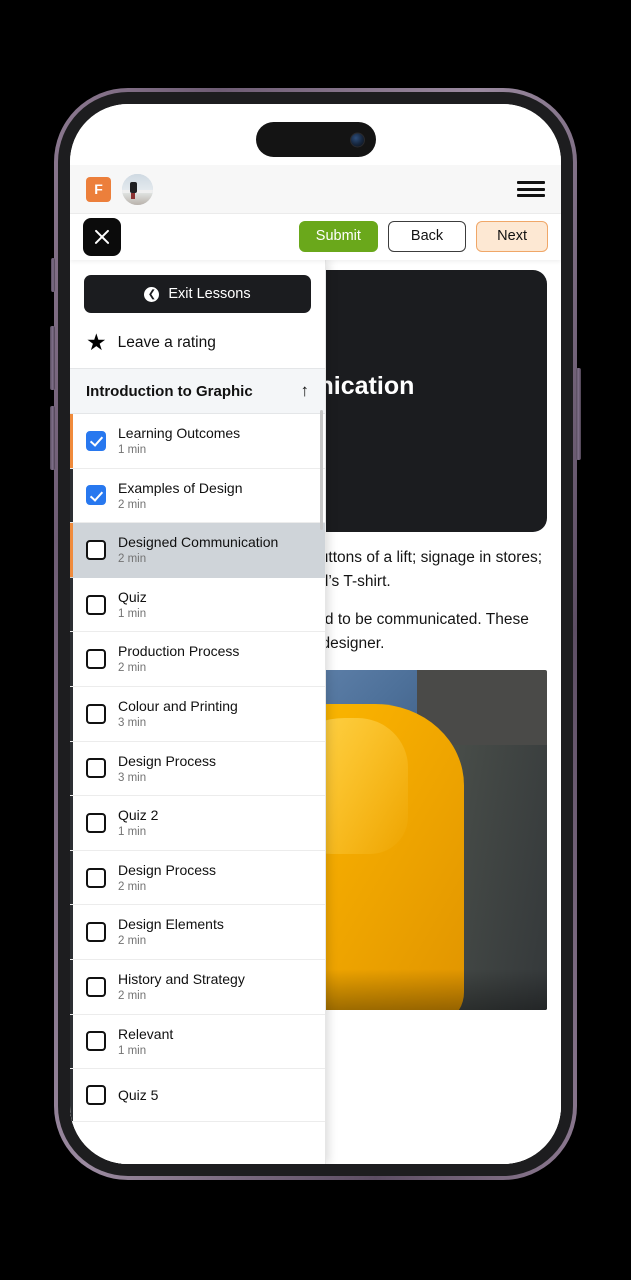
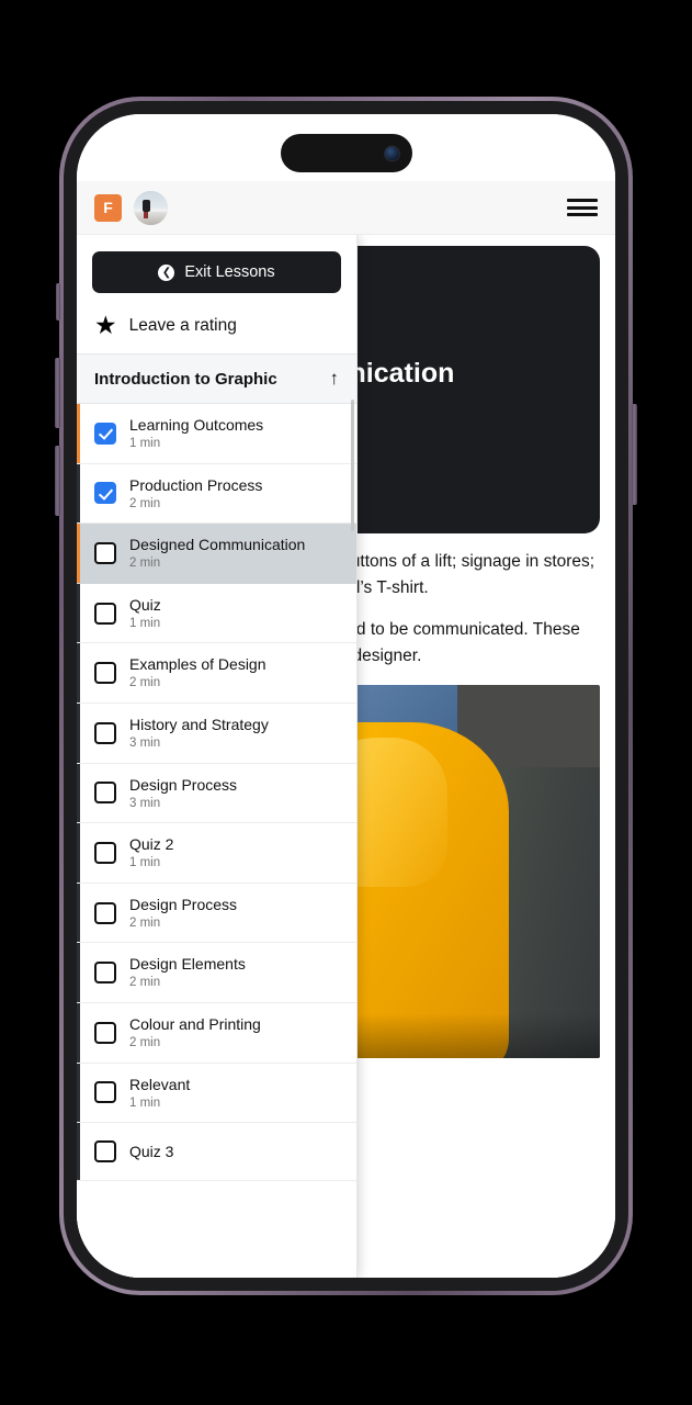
  F
- Submit
- Back
- Next
  ❮
  Exit Lessons
  ★
  Leave a rating
  Introduction to Graphic
  ↑
  Learning Outcomes
  1 min
- Examples of Design
+ Production Process
  2 min
  Designed Communication
  2 min
  Quiz
  1 min
- Production Process
+ Examples of Design
  2 min
- Colour and Printing
+ History and Strategy
  3 min
  Design Process
  3 min
  Quiz 2
  1 min
  Design Process
  2 min
  Design Elements
  2 min
- History and Strategy
+ Colour and Printing
  2 min
  Relevant
  1 min
- Quiz 5
+ Quiz 3
